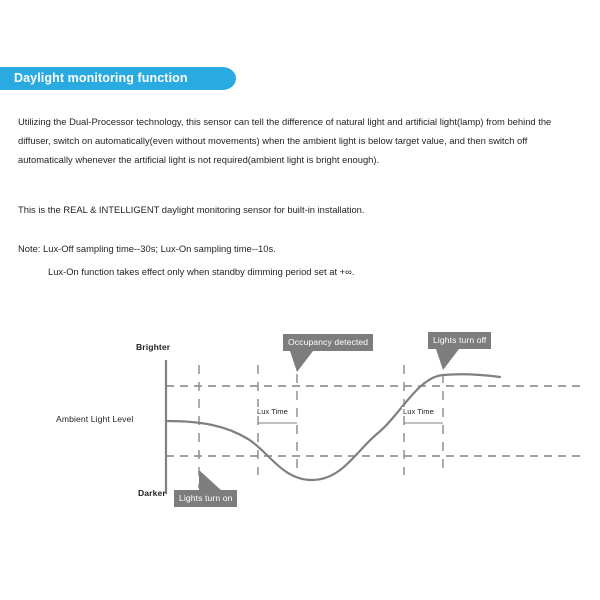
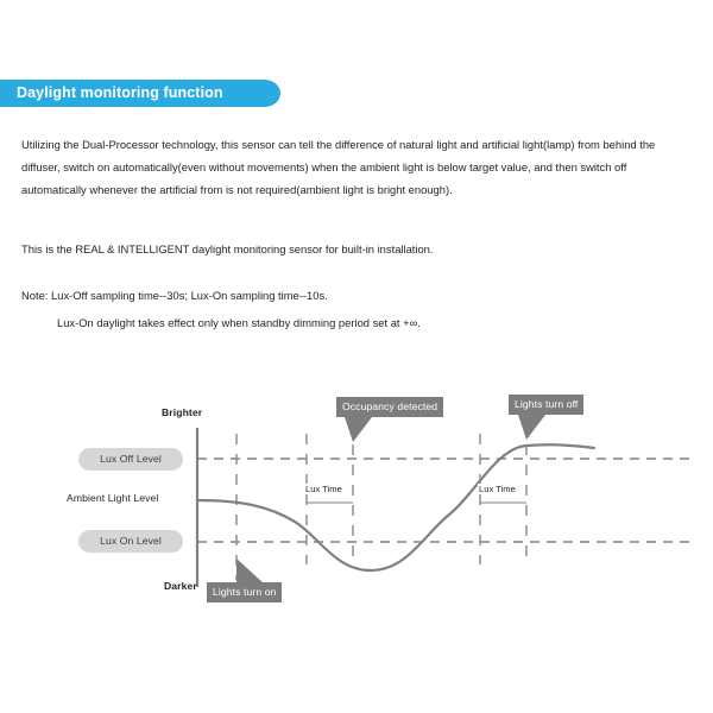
  Daylight monitoring function
- Utilizing the Dual-Processor technology, this sensor can tell the difference of natural light and artificial light(lamp) from behind the diffuser, switch on automatically(even without movements) when the ambient light is below target value, and then switch off automatically whenever the artificial light is not required(ambient light is bright enough).
+ Utilizing the Dual-Processor technology, this sensor can tell the difference of natural light and artificial light(lamp) from behind the diffuser, switch on automatically(even without movements) when the ambient light is below target value, and then switch off automatically whenever the artificial from is not required(ambient light is bright enough).
  This is the REAL & INTELLIGENT daylight monitoring sensor for built-in installation.
  Note: Lux-Off sampling time--30s; Lux-On sampling time--10s.
- Lux-On function takes effect only when standby dimming period set at +∞.
+ Lux-On daylight takes effect only when standby dimming period set at +∞.
  Brighter
  Darker
+ Lux Off Level
  Ambient Light Level
+ Lux On Level
  Occupancy detected
  Lights turn off
  Lights turn on
  Lux Time
  Lux Time
